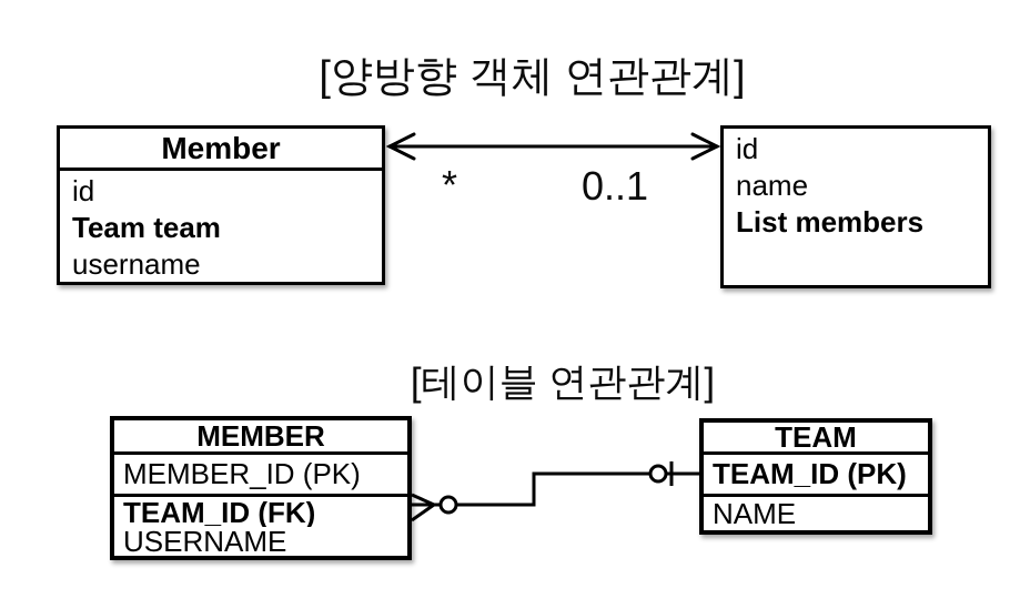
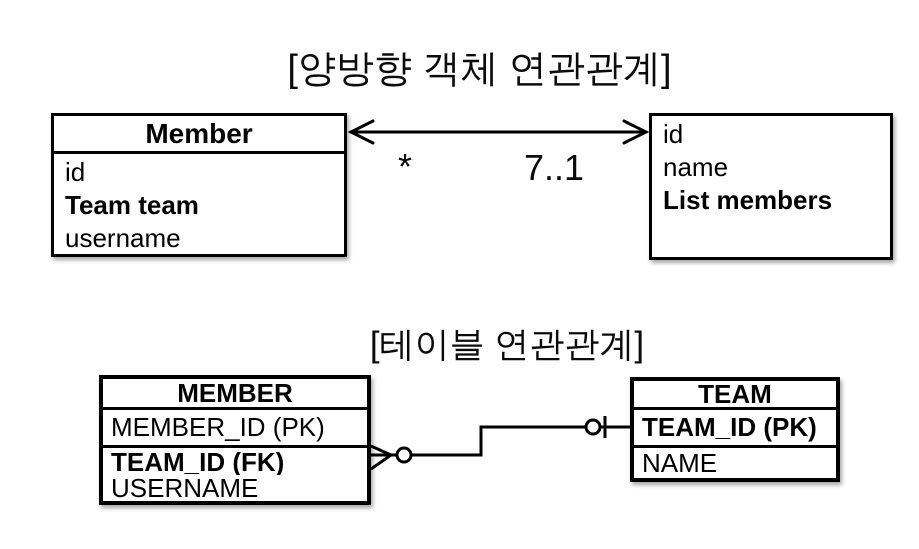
  [양방향 객체 연관관계]
  Member
  id
  Team team
  username
  id
  name
  List members
  *
- 0..1
+ 7..1
  [테이블 연관관계]
  MEMBER
  MEMBER_ID (PK)
  TEAM_ID (FK)
  USERNAME
  TEAM
  TEAM_ID (PK)
  NAME
